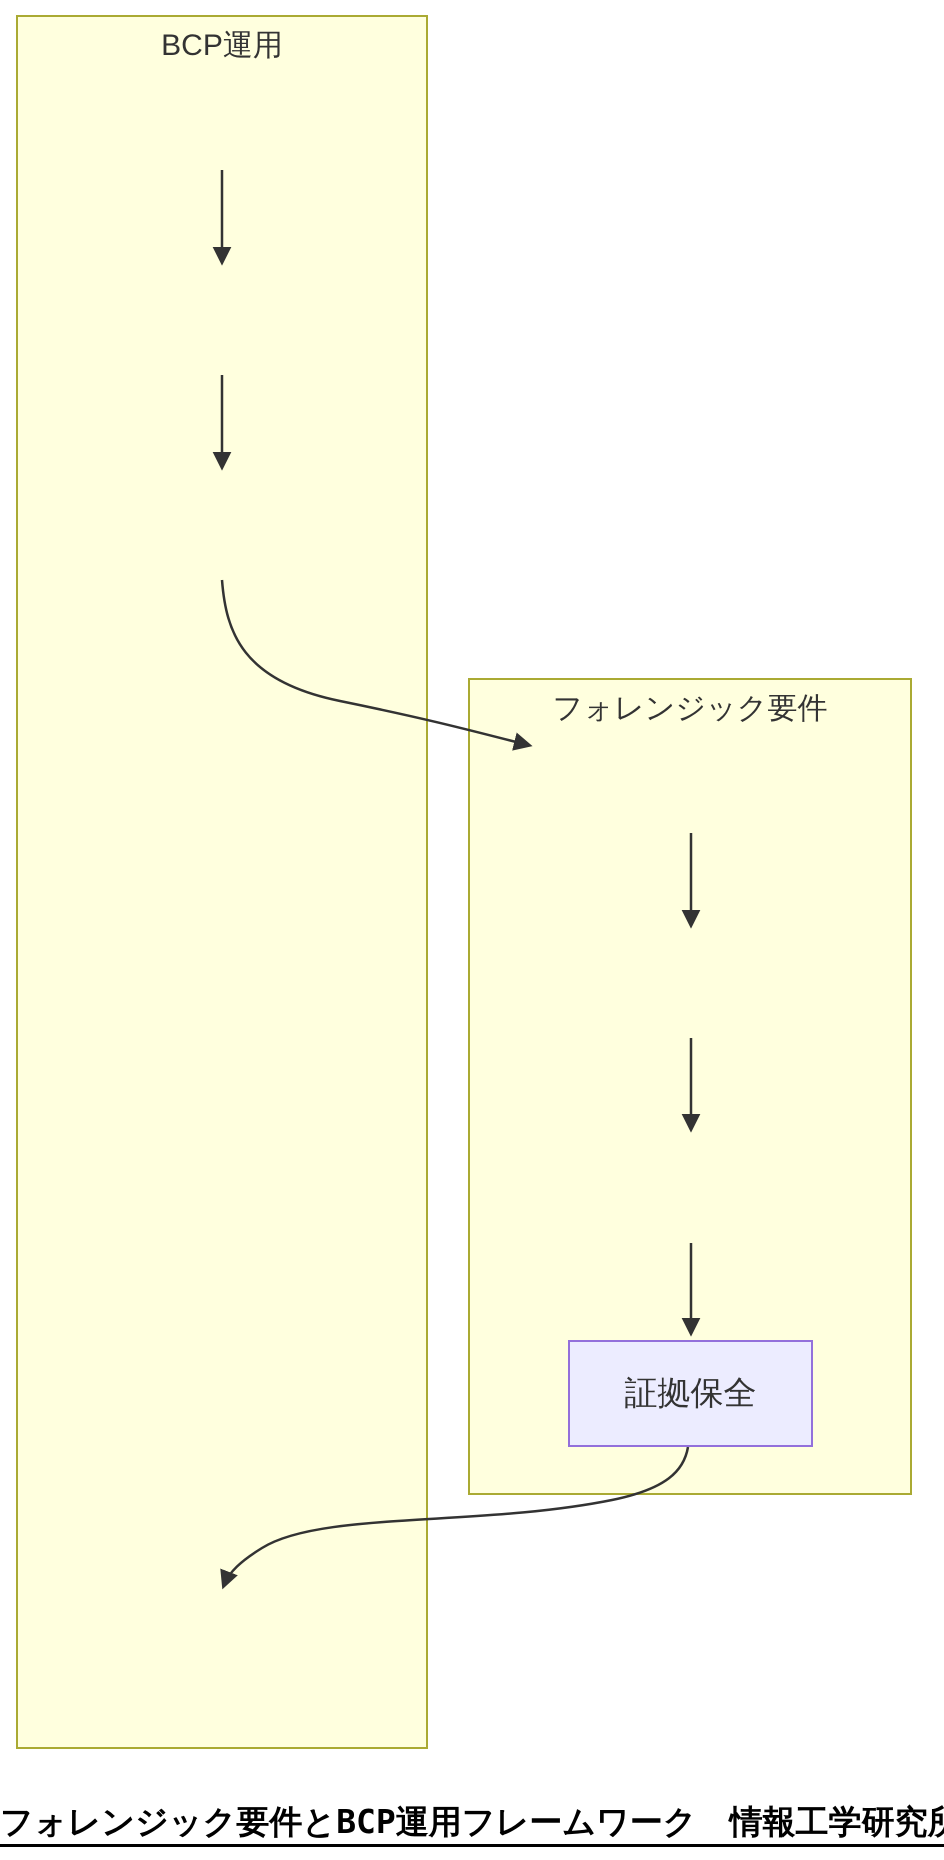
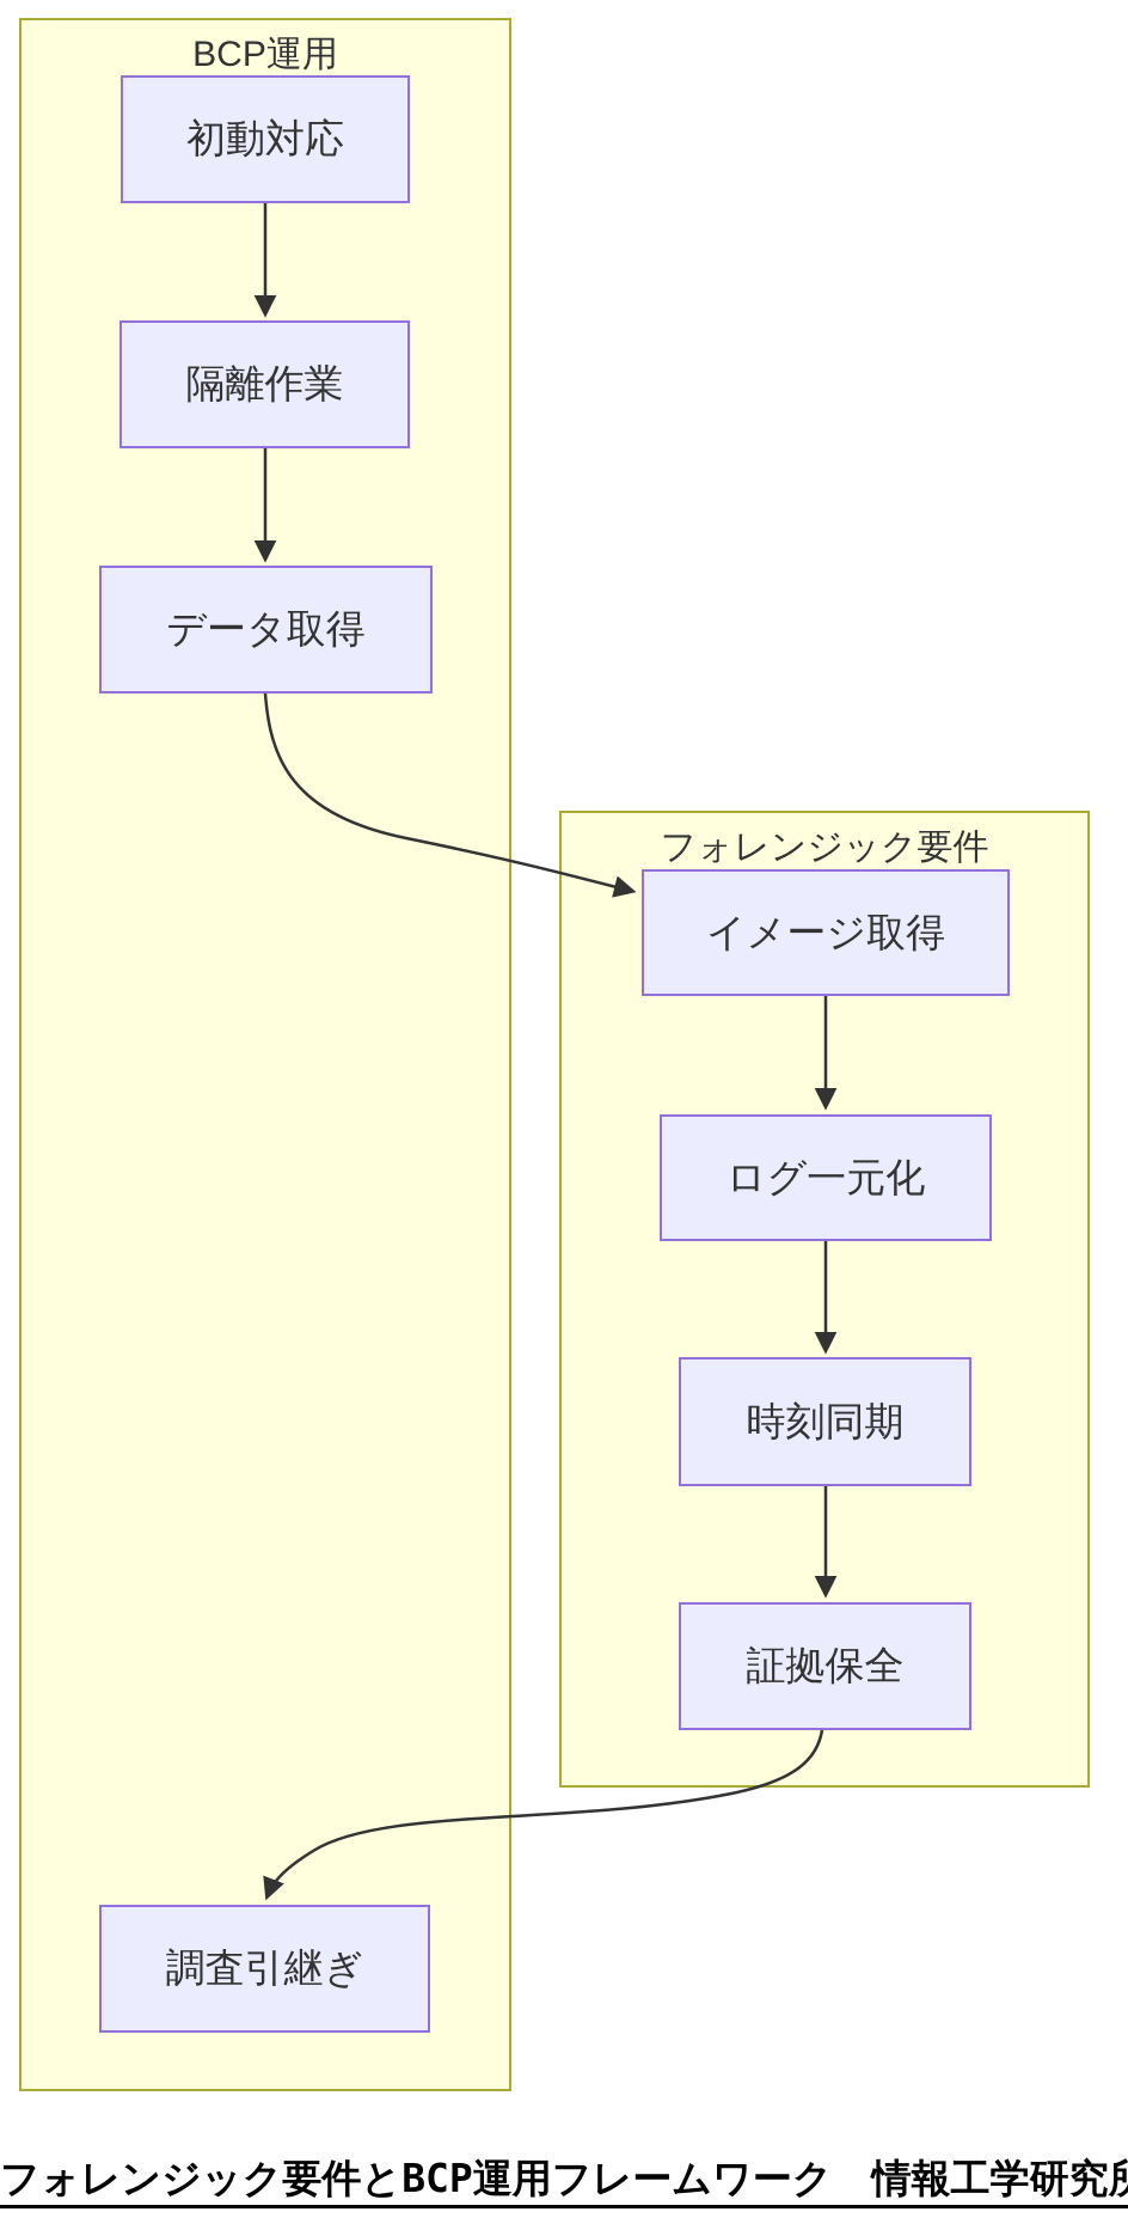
  BCP運用
  フォレンジック要件
+ 初動対応
+ 隔離作業
+ データ取得
+ 調査引継ぎ
+ イメージ取得
+ ログ一元化
+ 時刻同期
  証拠保全
  フォレンジック要件とBCP運用フレームワーク 情報工学研究
